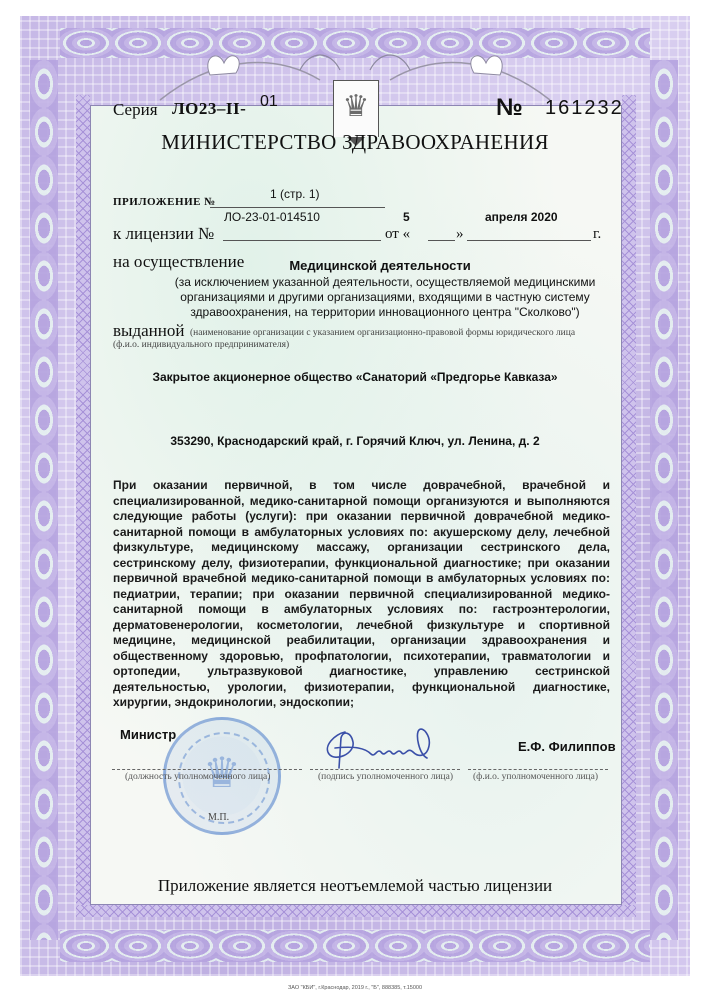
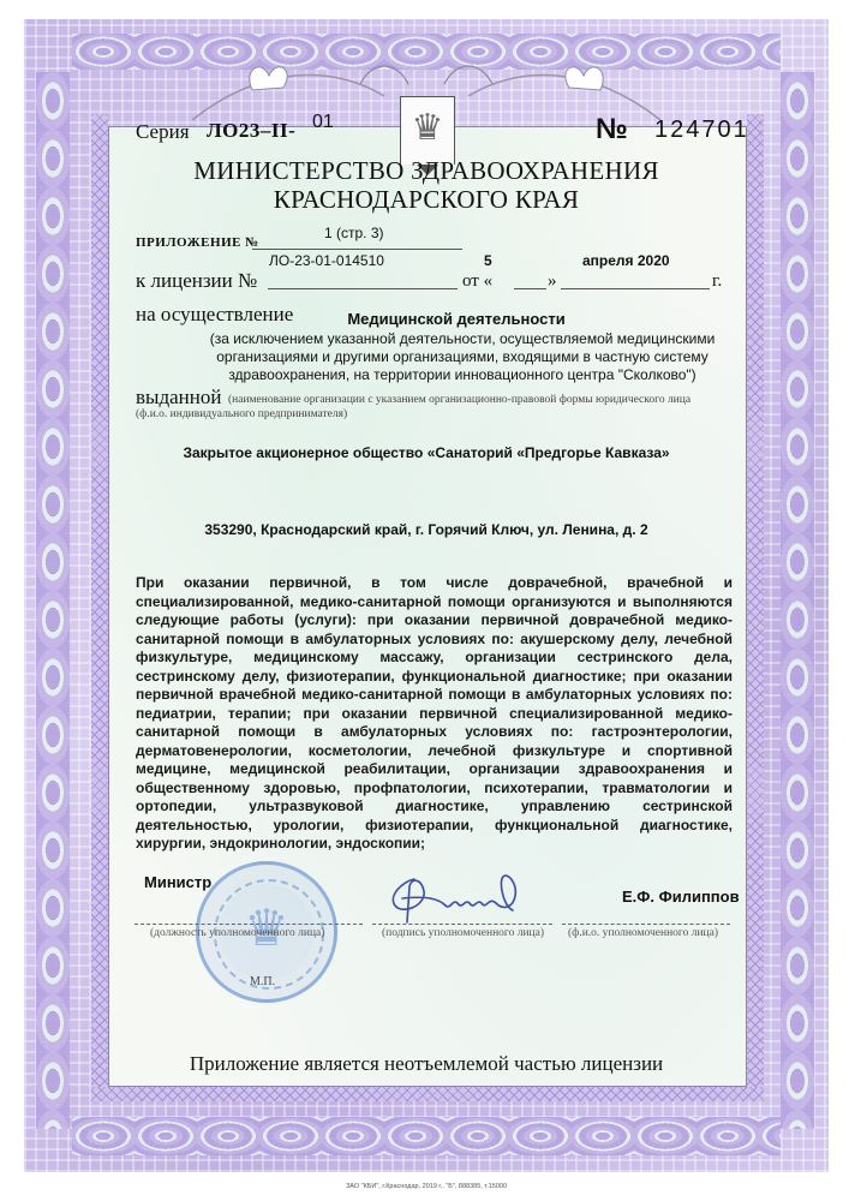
  ♛
  Серия
  ЛО23–II-
  01
  №
- 161232
+ 124701
  МИНИСТЕРСТВО ЗДРАВООХРАНЕНИЯ
+ КРАСНОДАРСКОГО КРАЯ
  ПРИЛОЖЕНИЕ №
- 1 (стр. 1)
+ 1 (стр. 3)
  к лицензии №
  ЛО-23-01-014510
  от «
  »
  5
  апреля 2020
  г.
  на осуществление
  Медицинской деятельности
  (за исключением указанной деятельности, осуществляемой медицинскими организациями и другими организациями, входящими в частную систему здравоохранения, на территории инновационного центра "Сколково")
  выданной
  (наименование организации с указанием организационно-правовой формы юридического лица
  (ф.и.о. индивидуального предпринимателя)
  Закрытое акционерное общество «Санаторий «Предгорье Кавказа»
  353290, Краснодарский край, г. Горячий Ключ, ул. Ленина, д. 2
  При оказании первичной, в том числе доврачебной, врачебной и специализированной, медико-санитарной помощи организуются и выполняются следующие работы (услуги): при оказании первичной доврачебной медико-санитарной помощи в амбулаторных условиях по: акушерскому делу, лечебной физкультуре, медицинскому массажу, организации сестринского дела, сестринскому делу, физиотерапии, функциональной диагностике; при оказании первичной врачебной медико-санитарной помощи в амбулаторных условиях по: педиатрии, терапии; при оказании первичной специализированной медико-санитарной помощи в амбулаторных условиях по: гастроэнтерологии, дерматовенерологии, косметологии, лечебной физкультуре и спортивной медицине, медицинской реабилитации, организации здравоохранения и общественному здоровью, профпатологии, психотерапии, травматологии и ортопедии, ультразвуковой диагностике, управлению сестринской деятельностью, урологии, физиотерапии, функциональной диагностике, хирургии, эндокринологии, эндоскопии;
  ♛
  Министр
  (должность уполномоченного лица)
  (подпись уполномоченного лица)
  Е.Ф. Филиппов
  (ф.и.о. уполномоченного лица)
  М.П.
  Приложение является неотъемлемой частью лицензии
